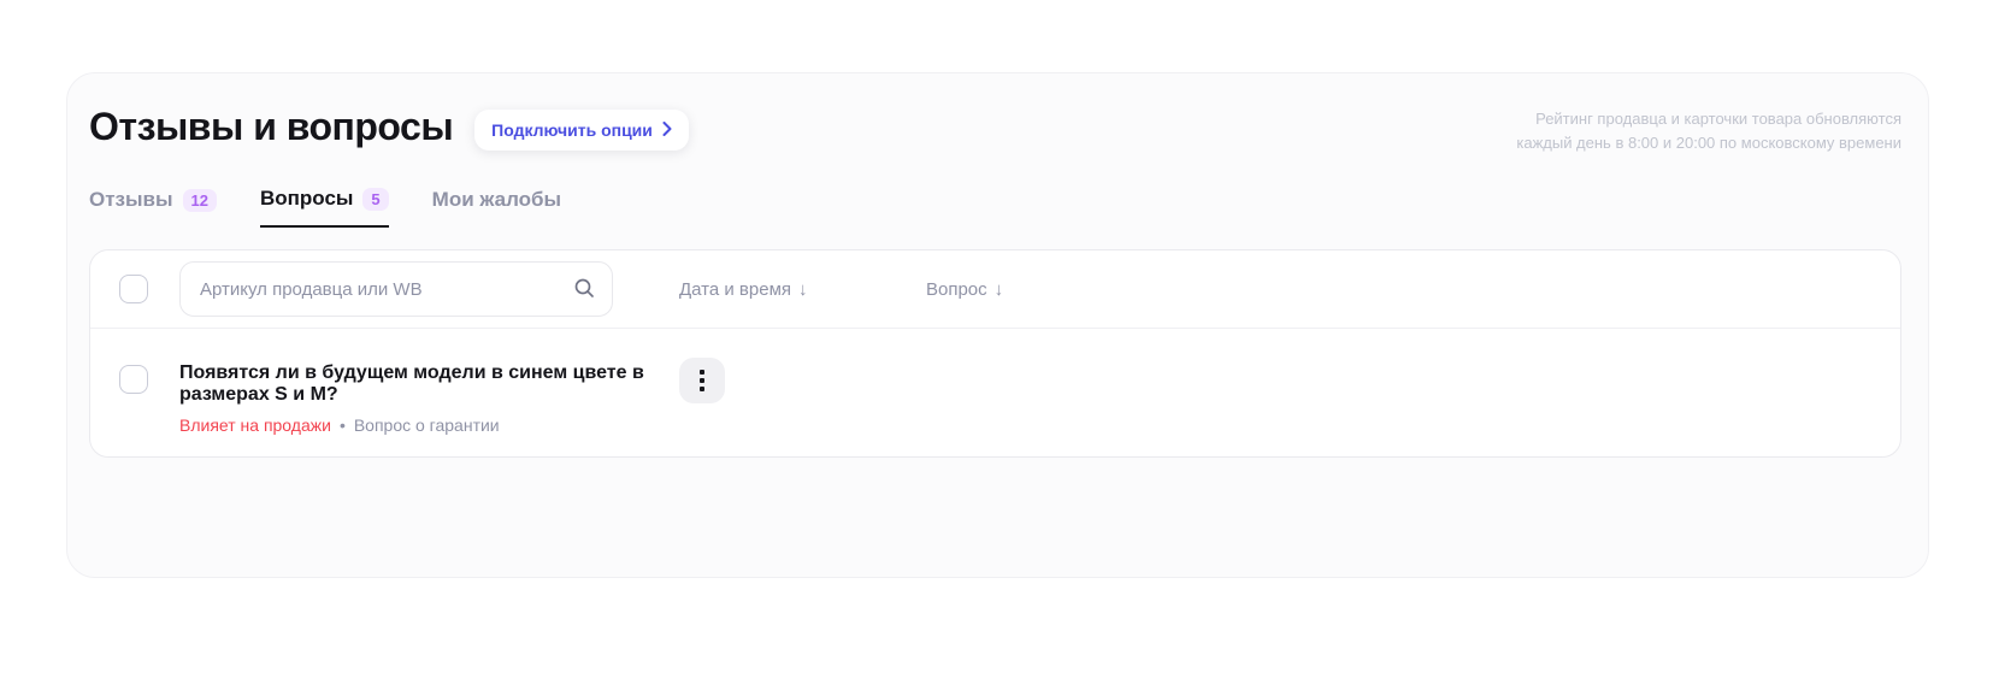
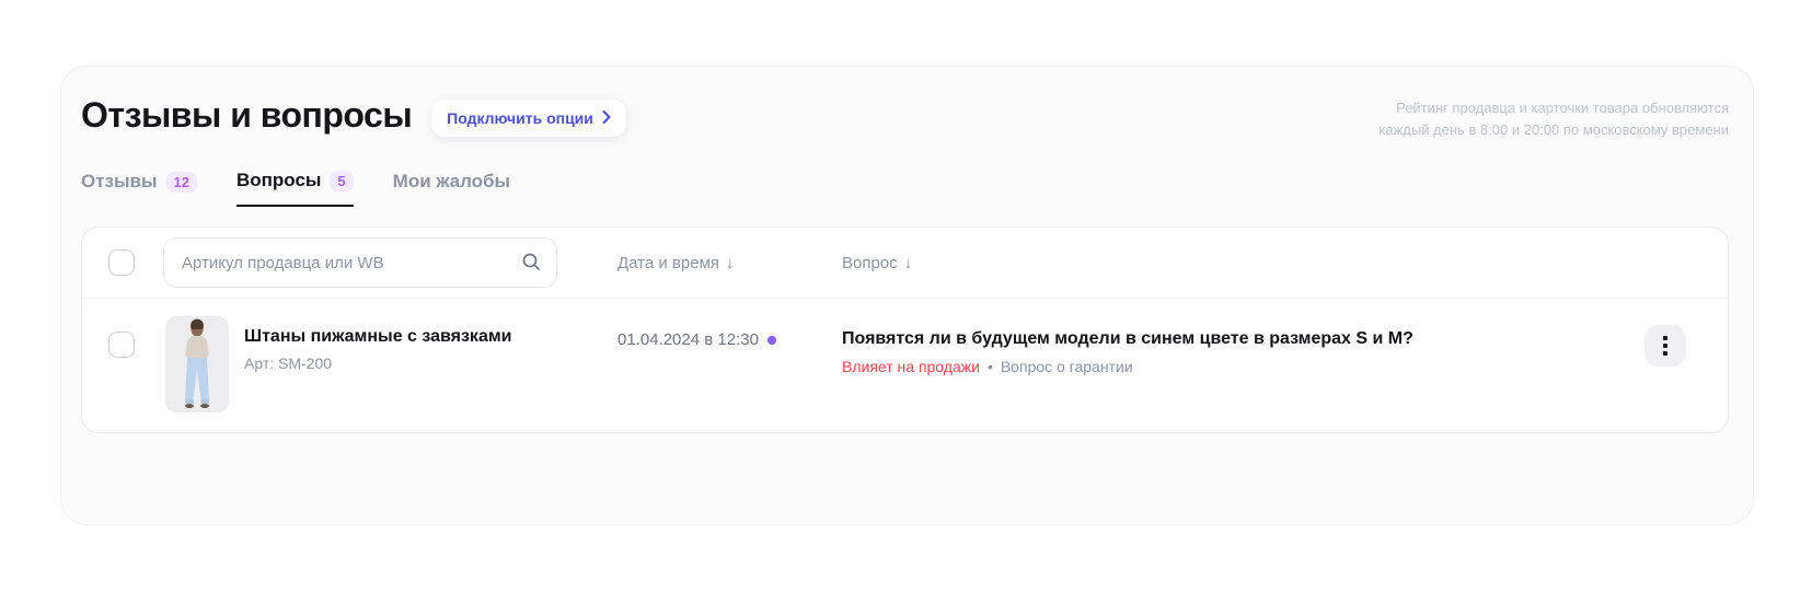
  Отзывы и вопросы
  Подключить опции
  Рейтинг продавца и карточки товара обновляются
  каждый день в 8:00 и 20:00 по московскому времени
  Отзывы
  12
  Вопросы
  5
  Мои жалобы
  Артикул продавца или WB
  Дата и время
  ↓
  Вопрос
  ↓
+ Штаны пижамные с завязками
+ Арт: SM-200
+ 01.04.2024 в 12:30
  Появятся ли в будущем модели в синем цвете в размерах S и M?
  Влияет на продажи
  •
  Вопрос о гарантии
